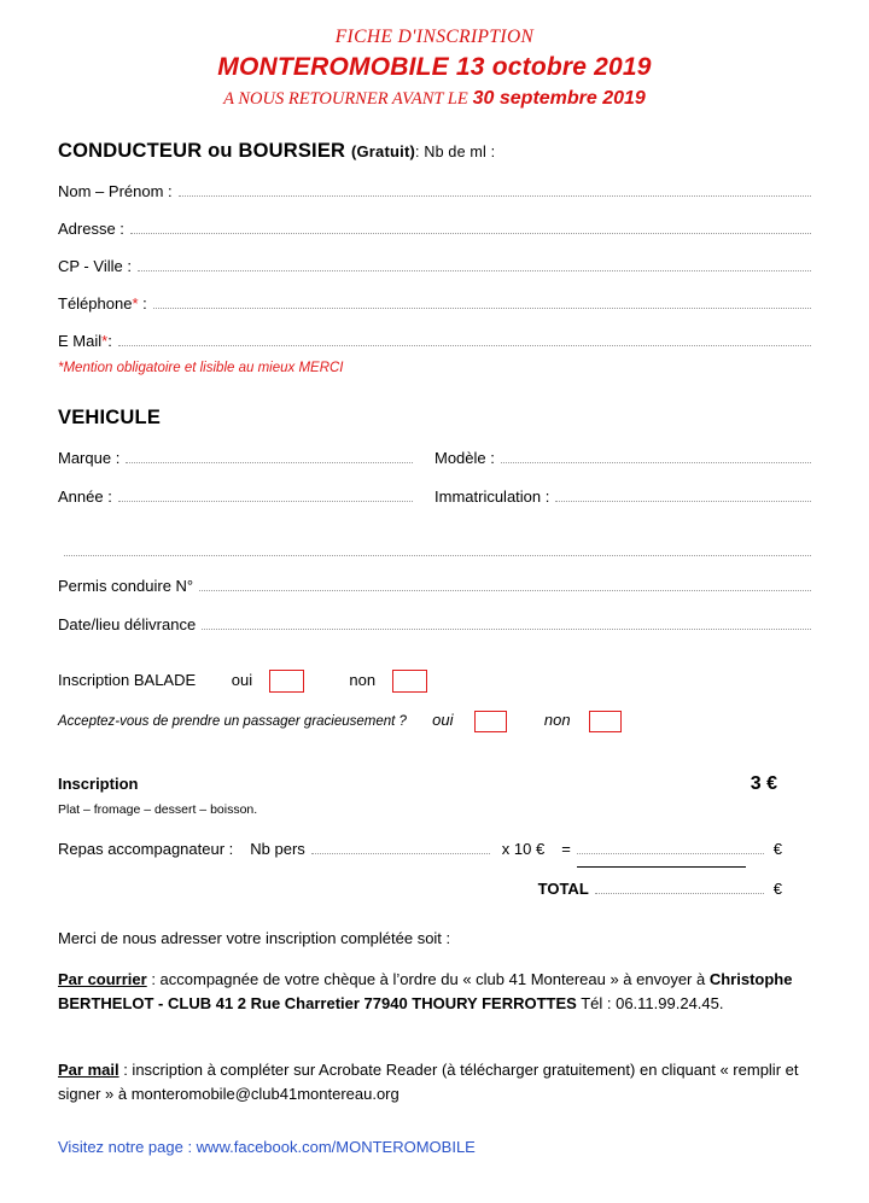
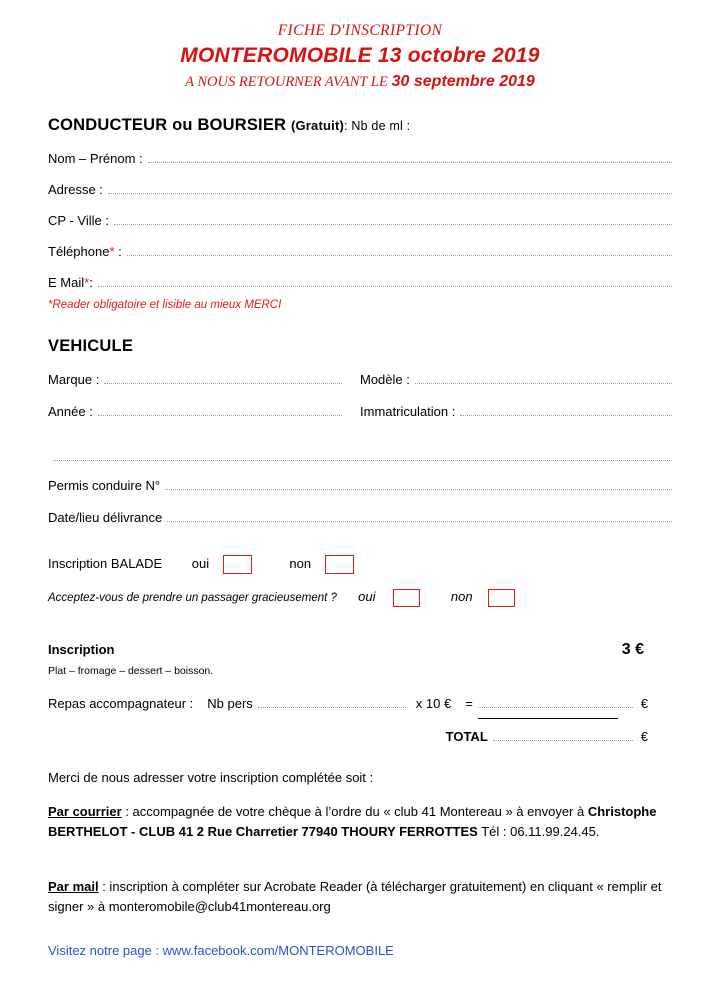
  FICHE D'INSCRIPTION
  MONTEROMOBILE 13 octobre 2019
  A NOUS RETOURNER AVANT LE 30 septembre 2019
  CONDUCTEUR ou BOURSIER (Gratuit): Nb de ml :
  Nom – Prénom :
  Adresse :
  CP - Ville :
  Téléphone* :
  E Mail*:
- *Mention obligatoire et lisible au mieux MERCI
+ *Reader obligatoire et lisible au mieux MERCI
  VEHICULE
  Marque :
  Modèle :
  Année :
  Immatriculation :
  Permis conduire N°
  Date/lieu délivrance
  Inscription BALADE oui non
  Acceptez-vous de prendre un passager gracieusement ? oui non
  Inscription
  3 €
  Plat – fromage – dessert – boisson.
  Repas accompagnateur :
  Nb pers
  x 10 €
  =
  €
  TOTAL
  €
  Merci de nous adresser votre inscription complétée soit :
  Par courrier : accompagnée de votre chèque à l’ordre du « club 41 Montereau » à envoyer à Christophe BERTHELOT - CLUB 41 2 Rue Charretier 77940 THOURY FERROTTES Tél : 06.11.99.24.45.
  Par mail : inscription à compléter sur Acrobate Reader (à télécharger gratuitement) en cliquant « remplir et signer » à monteromobile@club41montereau.org
  Visitez notre page : www.facebook.com/MONTEROMOBILE
